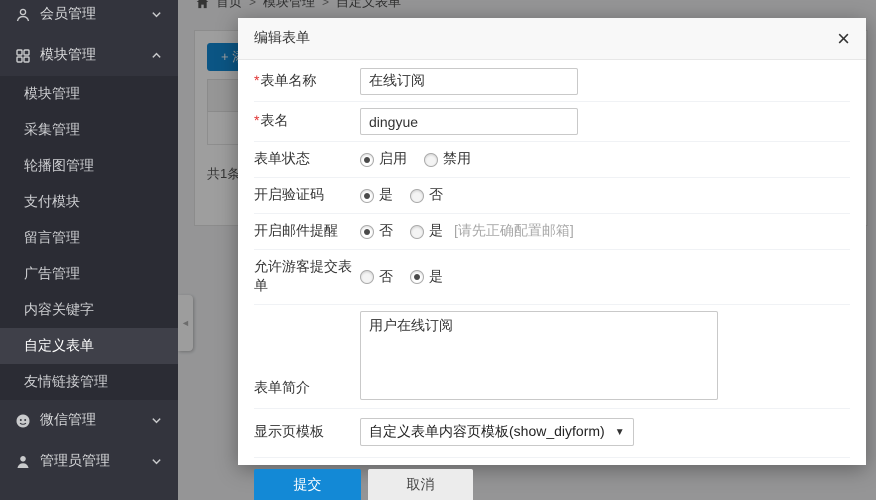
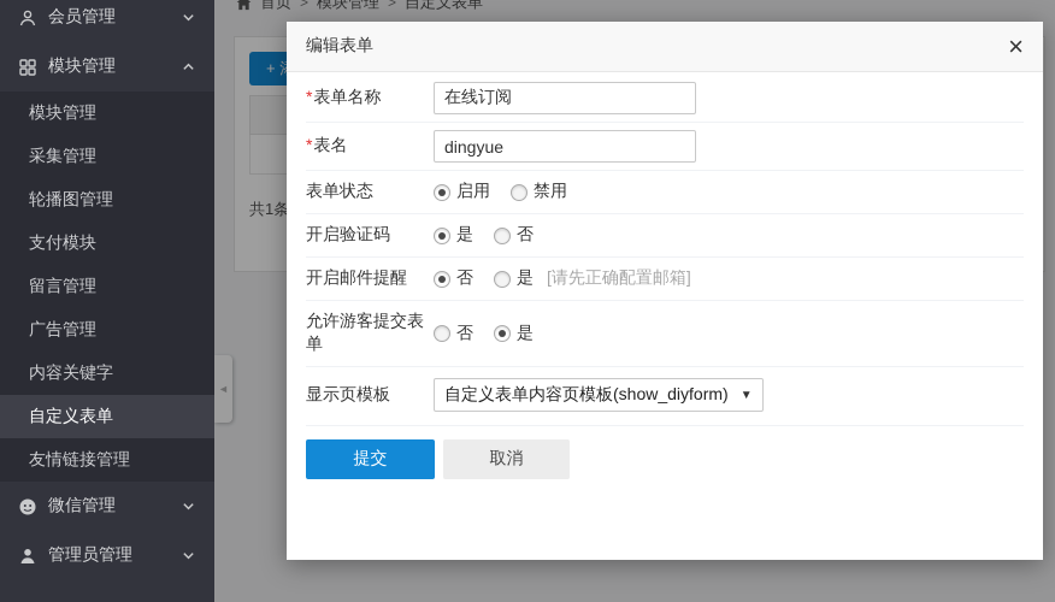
  会员管理
  模块管理
  模块管理
  采集管理
  轮播图管理
  支付模块
  留言管理
  广告管理
  内容关键字
  自定义表单
  友情链接管理
  微信管理
  管理员管理
  首页
  >
  模块管理
  >
  自定义表单
  ◄
  编辑表单
  ×
  *表单名称
  在线订阅
  *表名
  dingyue
  表单状态
  启用
  禁用
  开启验证码
  是
  否
  开启邮件提醒
  否
  是
  [请先正确配置邮箱]
  允许游客提交表单
  否
  是
- 表单简介
- 用户在线订阅
  显示页模板
  自定义表单内容页模板(show_diyform)
  ▼
  提交
  取消
